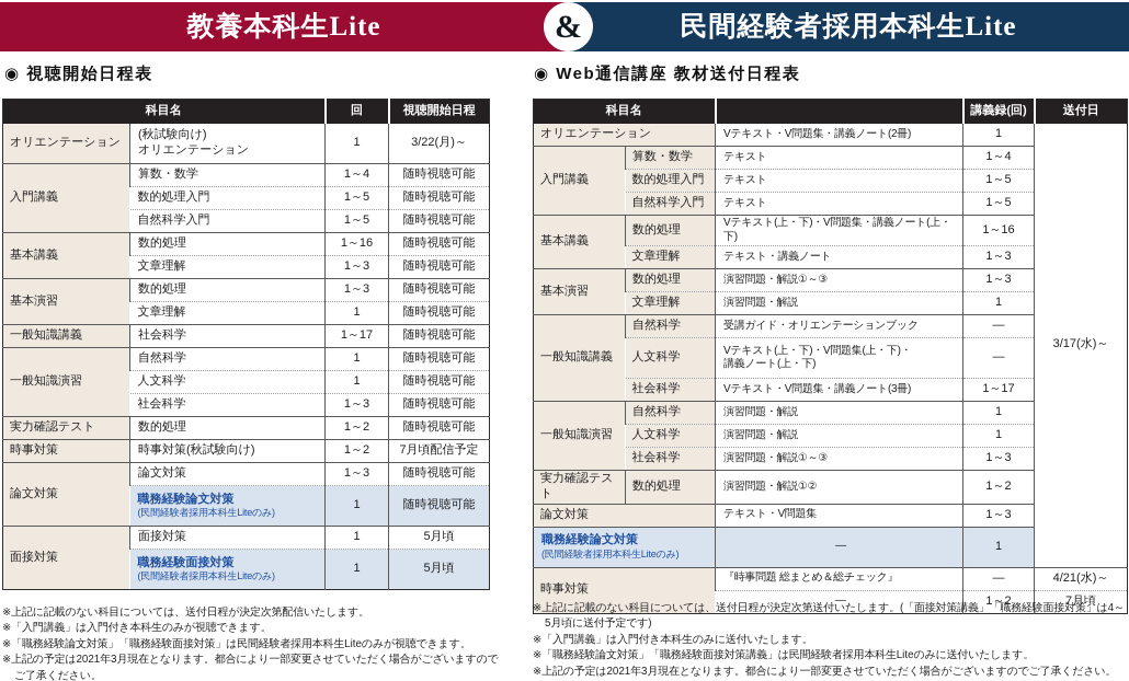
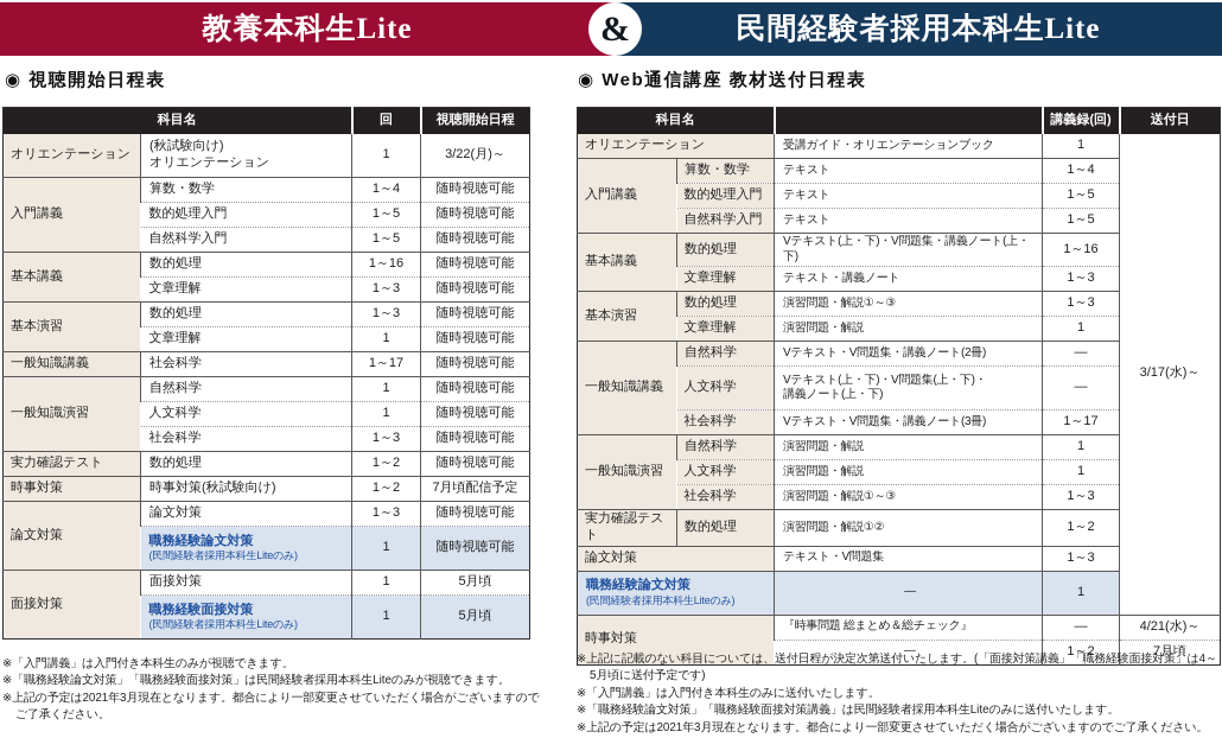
  教養本科生Lite
  民間経験者採用本科生Lite
  &
  ◉ 視聴開始日程表
  ◉ Web通信講座 教材送付日程表
  科目名	回	視聴開始日程
  オリエンテーション	(秋試験向け) オリエンテーション	1	3/22(月)～
  入門講義	算数・数学	1～4	随時視聴可能
  数的処理入門	1～5	随時視聴可能
  自然科学入門	1～5	随時視聴可能
  基本講義	数的処理	1～16	随時視聴可能
  文章理解	1～3	随時視聴可能
  基本演習	数的処理	1～3	随時視聴可能
  文章理解	1	随時視聴可能
  一般知識講義	社会科学	1～17	随時視聴可能
  一般知識演習	自然科学	1	随時視聴可能
  人文科学	1	随時視聴可能
  社会科学	1～3	随時視聴可能
  実力確認テスト	数的処理	1～2	随時視聴可能
  時事対策	時事対策(秋試験向け)	1～2	7月頃配信予定
  論文対策	論文対策	1～3	随時視聴可能
  職務経験論文対策 (民間経験者採用本科生Liteのみ)	1	随時視聴可能
  面接対策	面接対策	1	5月頃
  職務経験面接対策 (民間経験者採用本科生Liteのみ)	1	5月頃
  科目名		講義録(回)	送付日
- オリエンテーション	Vテキスト・V問題集・講義ノート(2冊)	1	3/17(水)～
+ オリエンテーション	受講ガイド・オリエンテーションブック	1	3/17(水)～
  入門講義	算数・数学	テキスト	1～4
  数的処理入門	テキスト	1～5
  自然科学入門	テキスト	1～5
  基本講義	数的処理	Vテキスト(上・下)・V問題集・講義ノート(上・下)	1～16
  文章理解	テキスト・講義ノート	1～3
  基本演習	数的処理	演習問題・解説①～③	1～3
  文章理解	演習問題・解説	1
- 一般知識講義	自然科学	受講ガイド・オリエンテーションブック	―
+ 一般知識講義	自然科学	Vテキスト・V問題集・講義ノート(2冊)	―
  人文科学	Vテキスト(上・下)・V問題集(上・下)・ 講義ノート(上・下)	―
  社会科学	Vテキスト・V問題集・講義ノート(3冊)	1～17
  一般知識演習	自然科学	演習問題・解説	1
  人文科学	演習問題・解説	1
  社会科学	演習問題・解説①～③	1～3
  実力確認テスト	数的処理	演習問題・解説①②	1～2
  論文対策	テキスト・V問題集	1～3
  職務経験論文対策 (民間経験者採用本科生Liteのみ)	―	1
  時事対策	『時事問題 総まとめ＆総チェック』	―	4/21(水)～
  ―	1～2	7月頃
- ※上記に記載のない科目については、送付日程が決定次第配信いたします。
  ※「入門講義」は入門付き本科生のみが視聴できます。
  ※「職務経験論文対策」「職務経験面接対策」は民間経験者採用本科生Liteのみが視聴できます。
  ※上記の予定は2021年3月現在となります。都合により一部変更させていただく場合がございますのでご了承ください。
  ※上記に記載のない科目については、送付日程が決定次第送付いたします。(「面接対策講義」「職務経験面接対策」は4～5月頃に送付予定です)
  ※「入門講義」は入門付き本科生のみに送付いたします。
  ※「職務経験論文対策」「職務経験面接対策講義」は民間経験者採用本科生Liteのみに送付いたします。
  ※上記の予定は2021年3月現在となります。都合により一部変更させていただく場合がございますのでご了承ください。
